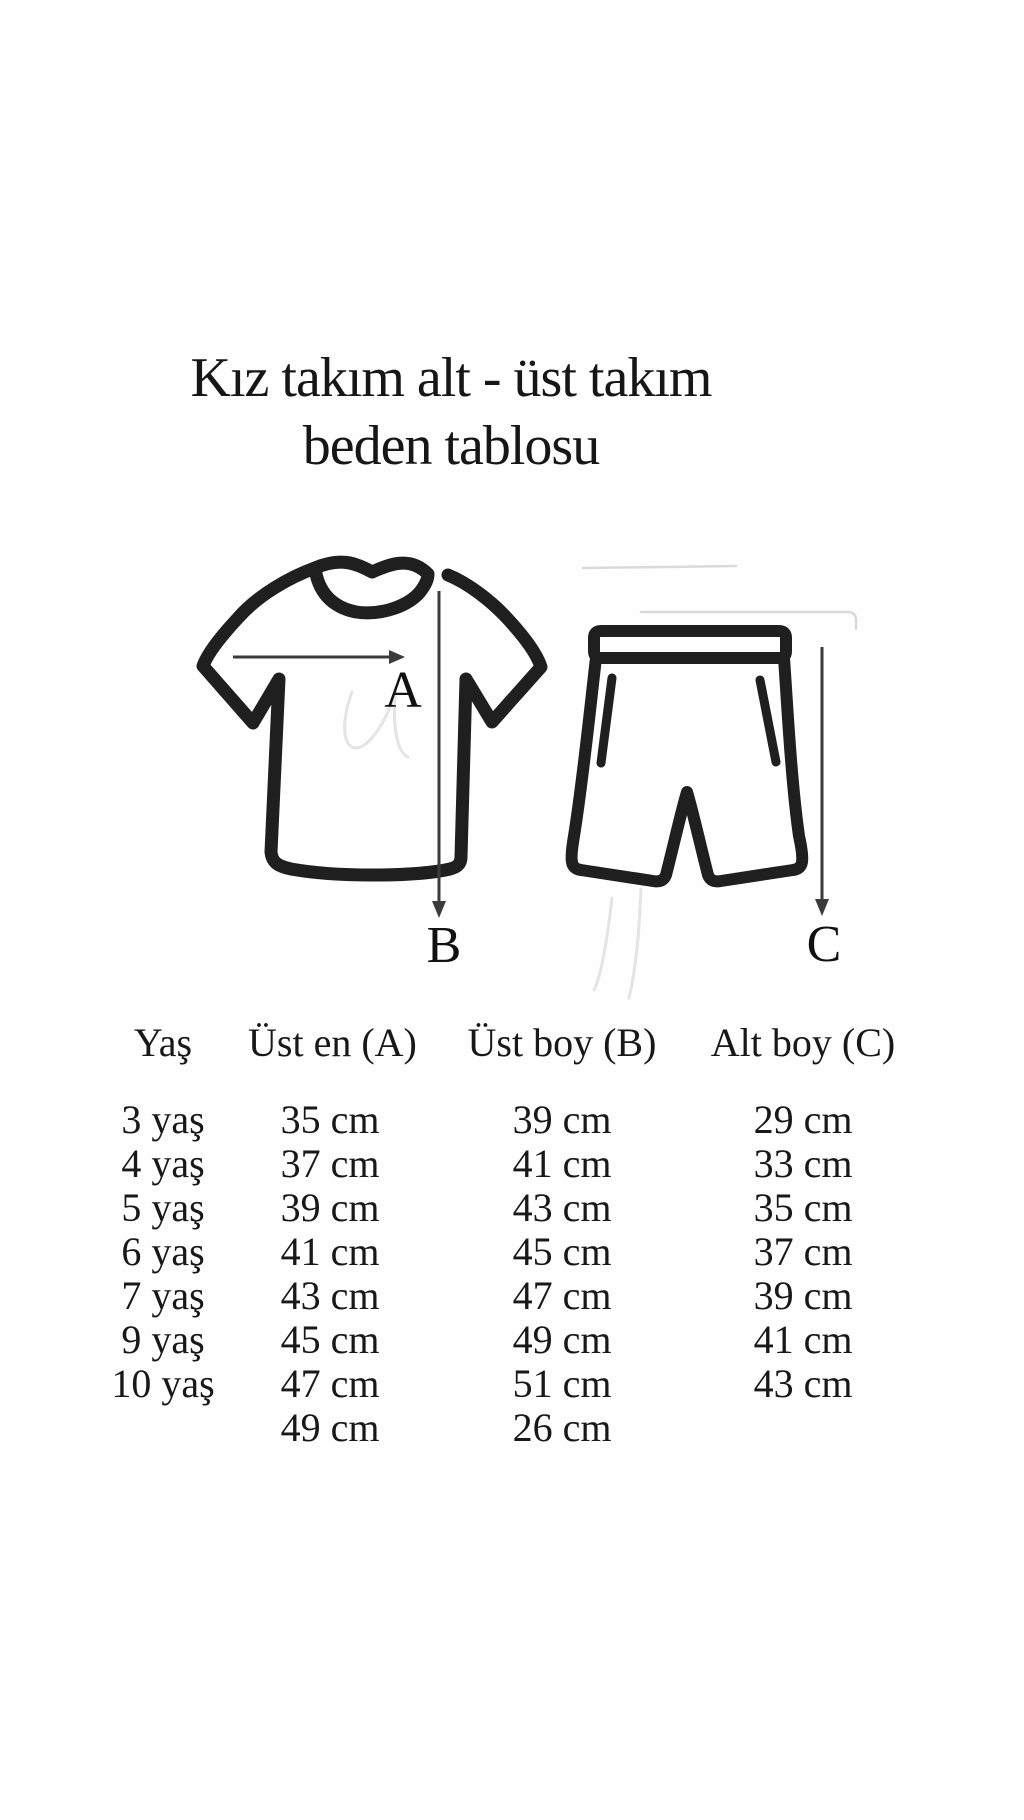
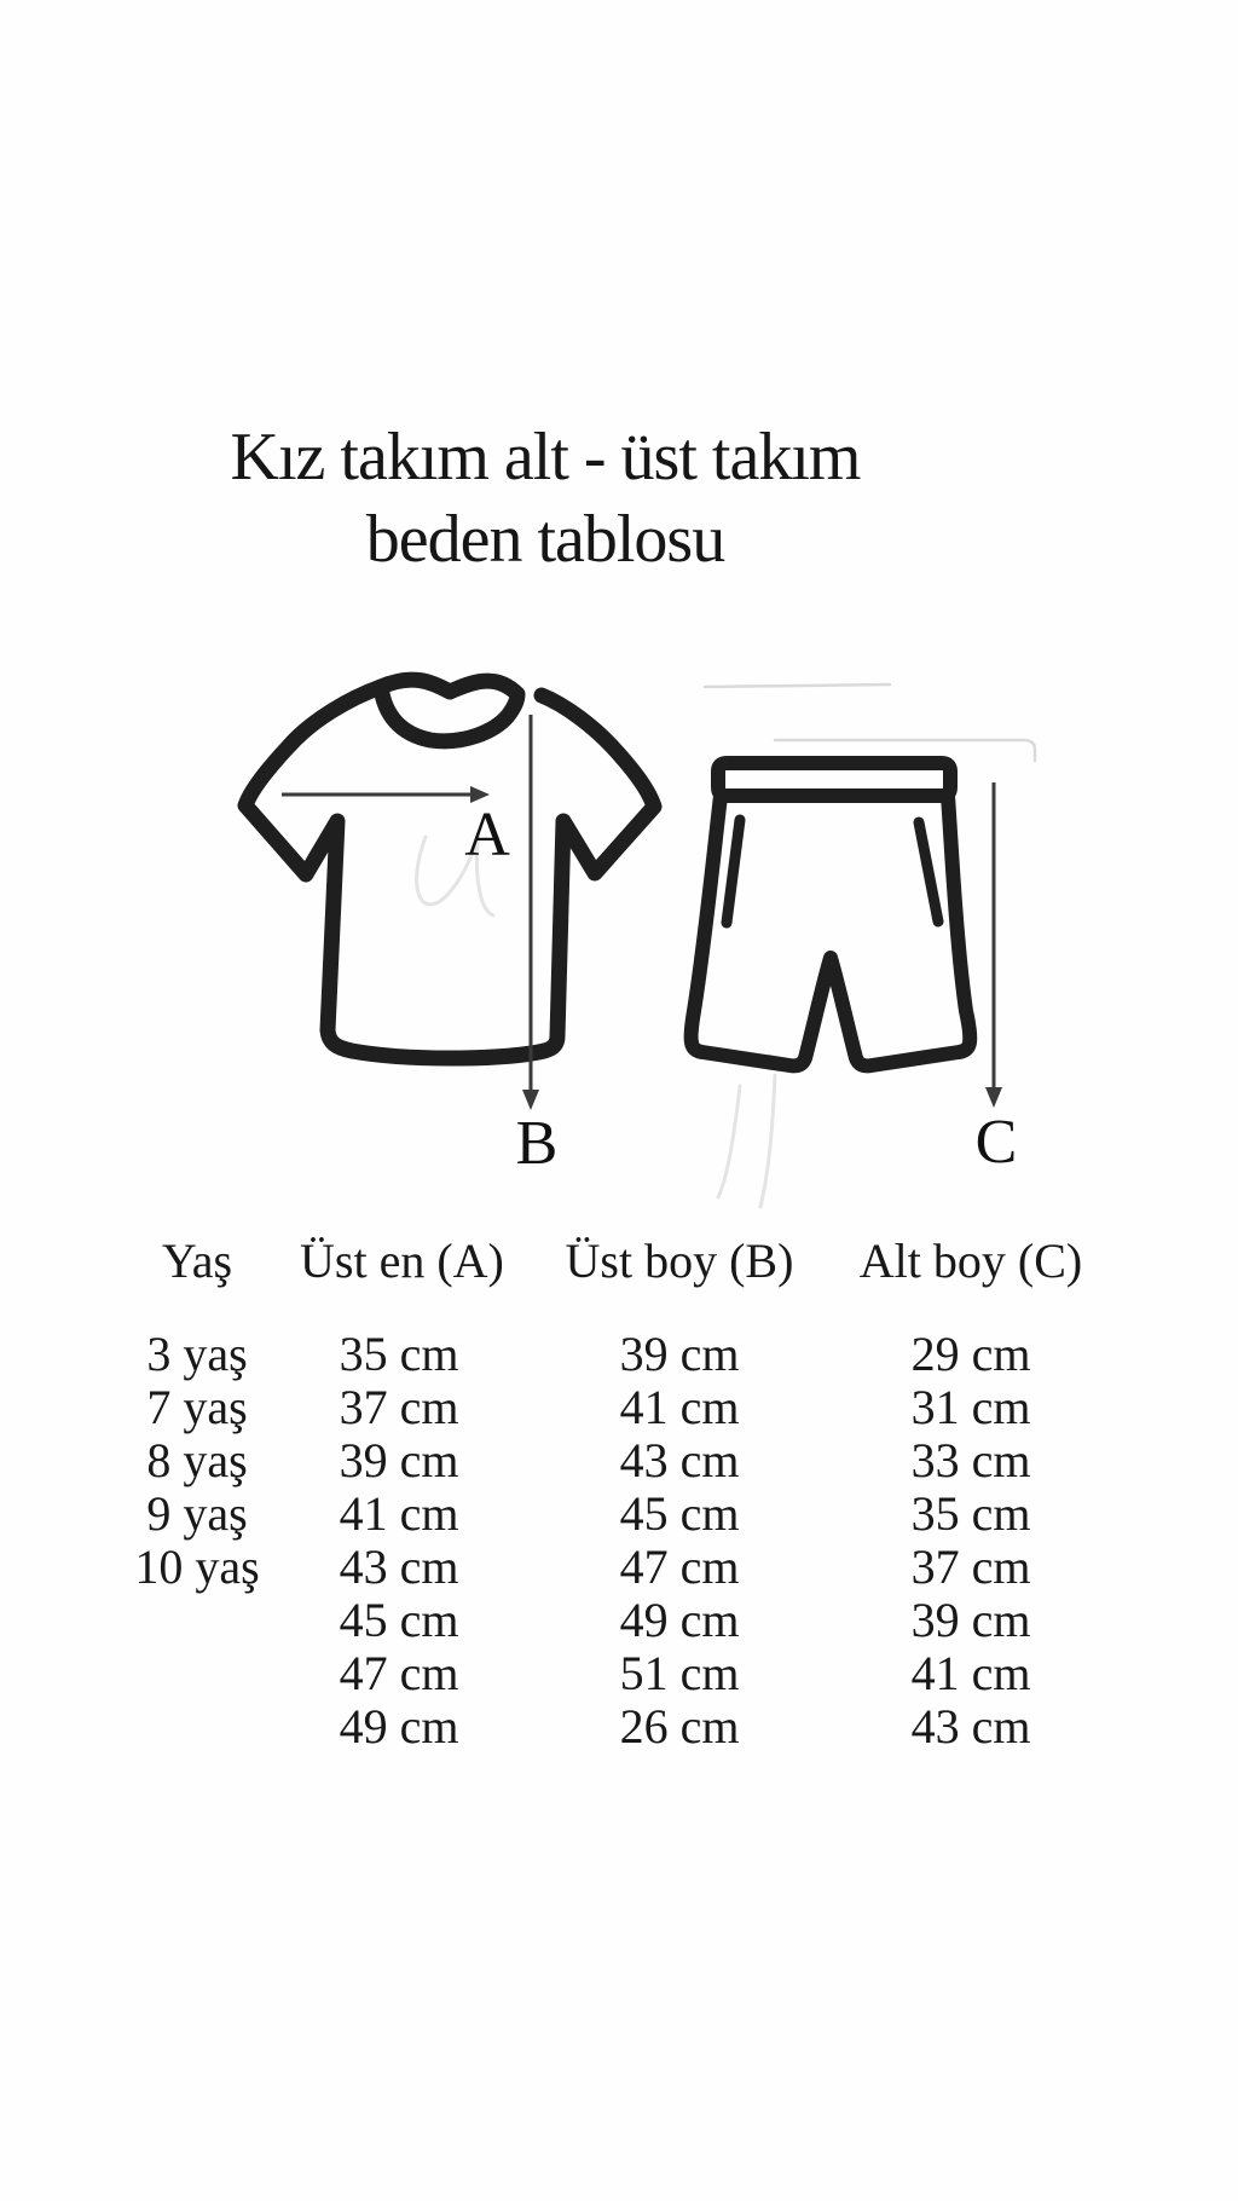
  Kız takım alt - üst takım
  beden tablosu
  A
  B
  C
  Yaş
  3 yaş
- 4 yaş
- 5 yaş
- 6 yaş
  7 yaş
+ 8 yaş
  9 yaş
  10 yaş
  Üst en (A)
  35 cm
  37 cm
  39 cm
  41 cm
  43 cm
  45 cm
  47 cm
  49 cm
  Üst boy (B)
  39 cm
  41 cm
  43 cm
  45 cm
  47 cm
  49 cm
  51 cm
  26 cm
  Alt boy (C)
  29 cm
+ 31 cm
  33 cm
  35 cm
  37 cm
  39 cm
  41 cm
  43 cm
